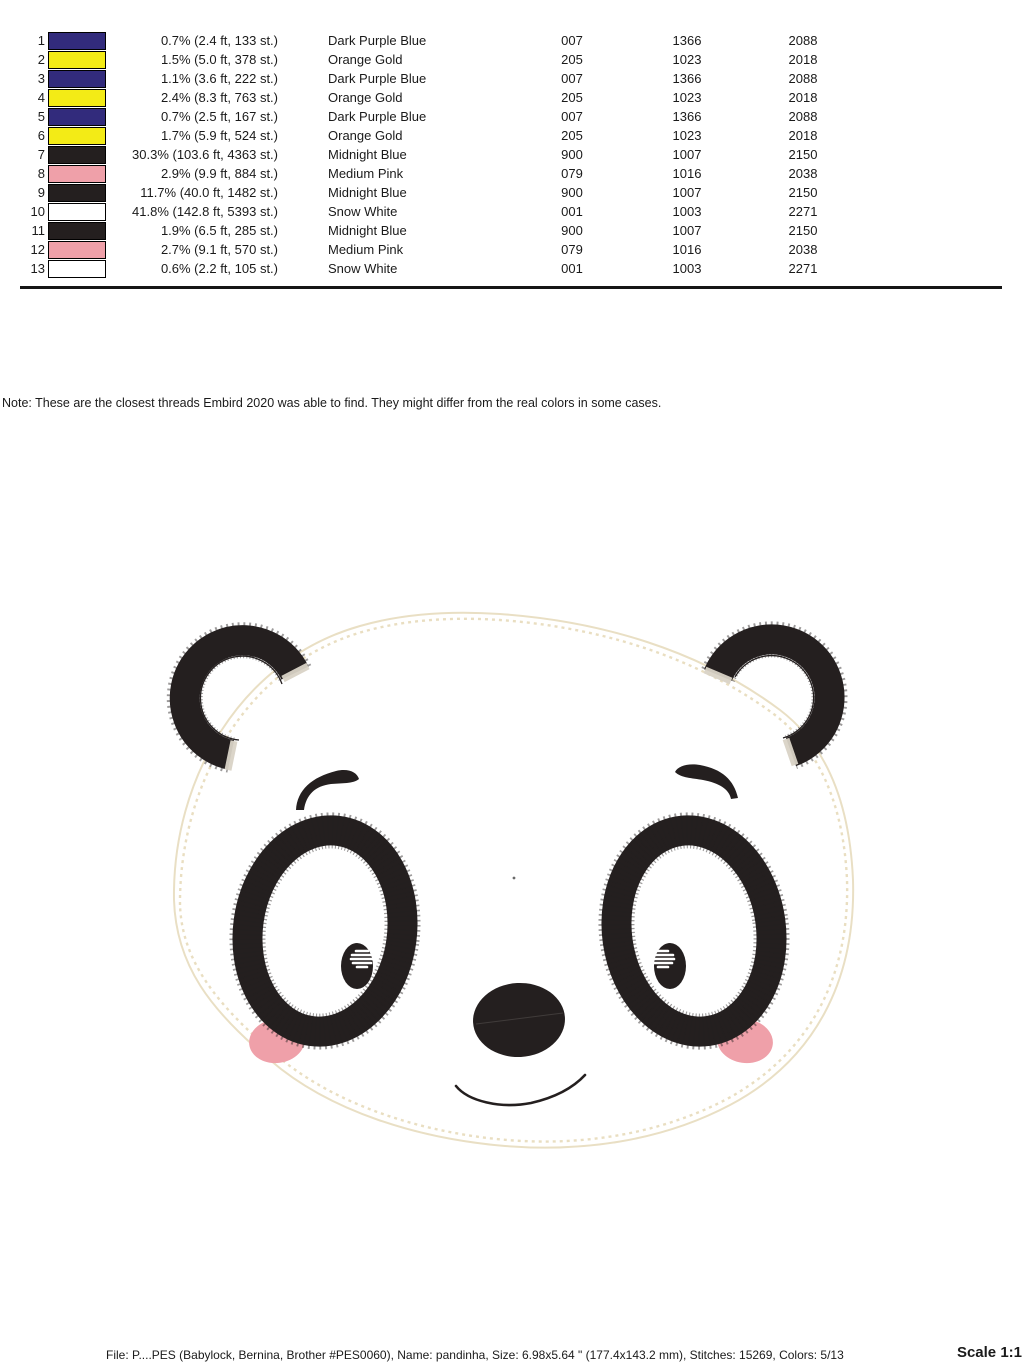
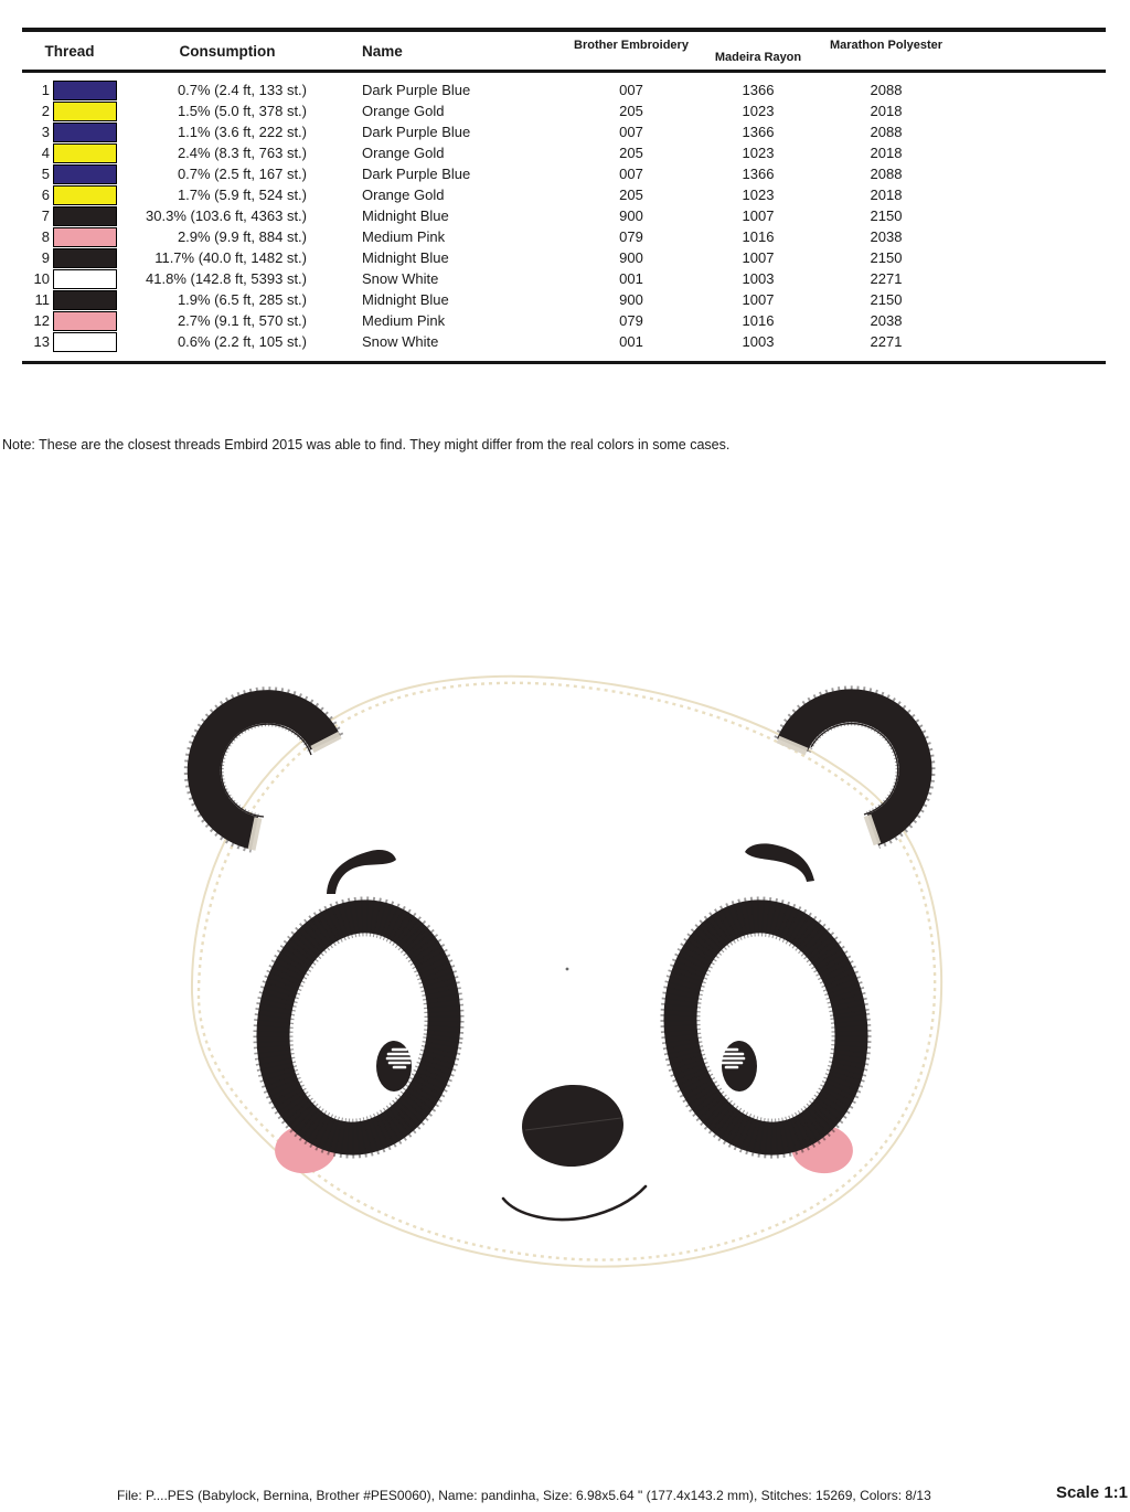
+ Thread
+ Consumption
+ Name
+ Brother Embroidery
+ Madeira Rayon
+ Marathon Polyester
  1
  0.7% (2.4 ft, 133 st.)
  Dark Purple Blue
  007
  1366
  2088
  2
  1.5% (5.0 ft, 378 st.)
  Orange Gold
  205
  1023
  2018
  3
  1.1% (3.6 ft, 222 st.)
  Dark Purple Blue
  007
  1366
  2088
  4
  2.4% (8.3 ft, 763 st.)
  Orange Gold
  205
  1023
  2018
  5
  0.7% (2.5 ft, 167 st.)
  Dark Purple Blue
  007
  1366
  2088
  6
  1.7% (5.9 ft, 524 st.)
  Orange Gold
  205
  1023
  2018
  7
  30.3% (103.6 ft, 4363 st.)
  Midnight Blue
  900
  1007
  2150
  8
  2.9% (9.9 ft, 884 st.)
  Medium Pink
  079
  1016
  2038
  9
  11.7% (40.0 ft, 1482 st.)
  Midnight Blue
  900
  1007
  2150
  10
  41.8% (142.8 ft, 5393 st.)
  Snow White
  001
  1003
  2271
  11
  1.9% (6.5 ft, 285 st.)
  Midnight Blue
  900
  1007
  2150
  12
  2.7% (9.1 ft, 570 st.)
  Medium Pink
  079
  1016
  2038
  13
  0.6% (2.2 ft, 105 st.)
  Snow White
  001
  1003
  2271
- Note: These are the closest threads Embird 2020 was able to find. They might differ from the real colors in some cases.
+ Note: These are the closest threads Embird 2015 was able to find. They might differ from the real colors in some cases.
- File: P....PES (Babylock, Bernina, Brother #PES0060), Name: pandinha, Size: 6.98x5.64 " (177.4x143.2 mm), Stitches: 15269, Colors: 5/13
+ File: P....PES (Babylock, Bernina, Brother #PES0060), Name: pandinha, Size: 6.98x5.64 " (177.4x143.2 mm), Stitches: 15269, Colors: 8/13
  Scale 1:1
